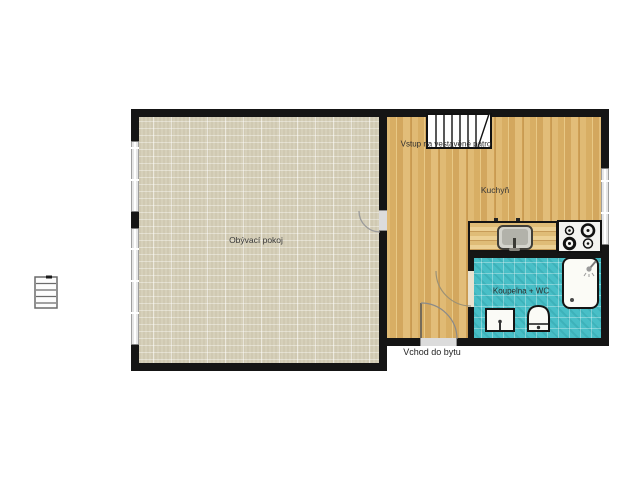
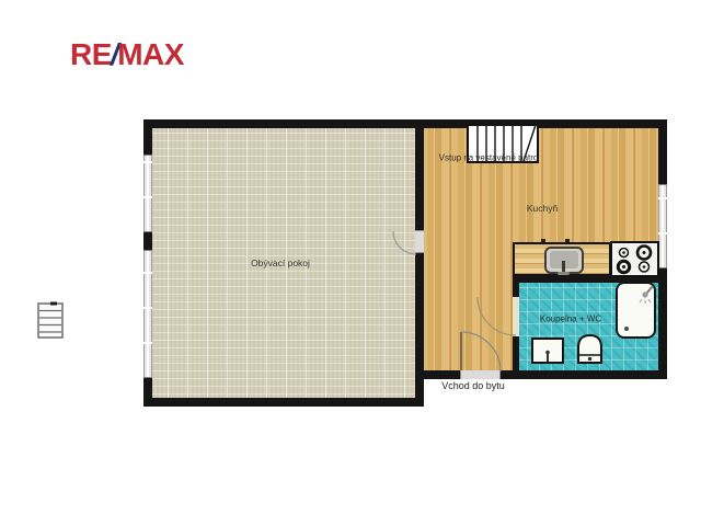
+ RE/MAX
  Obývací pokoj
  Kuchyň
  Koupelna + WC
  Vstup na vestavěné patro
  Vchod do bytu
